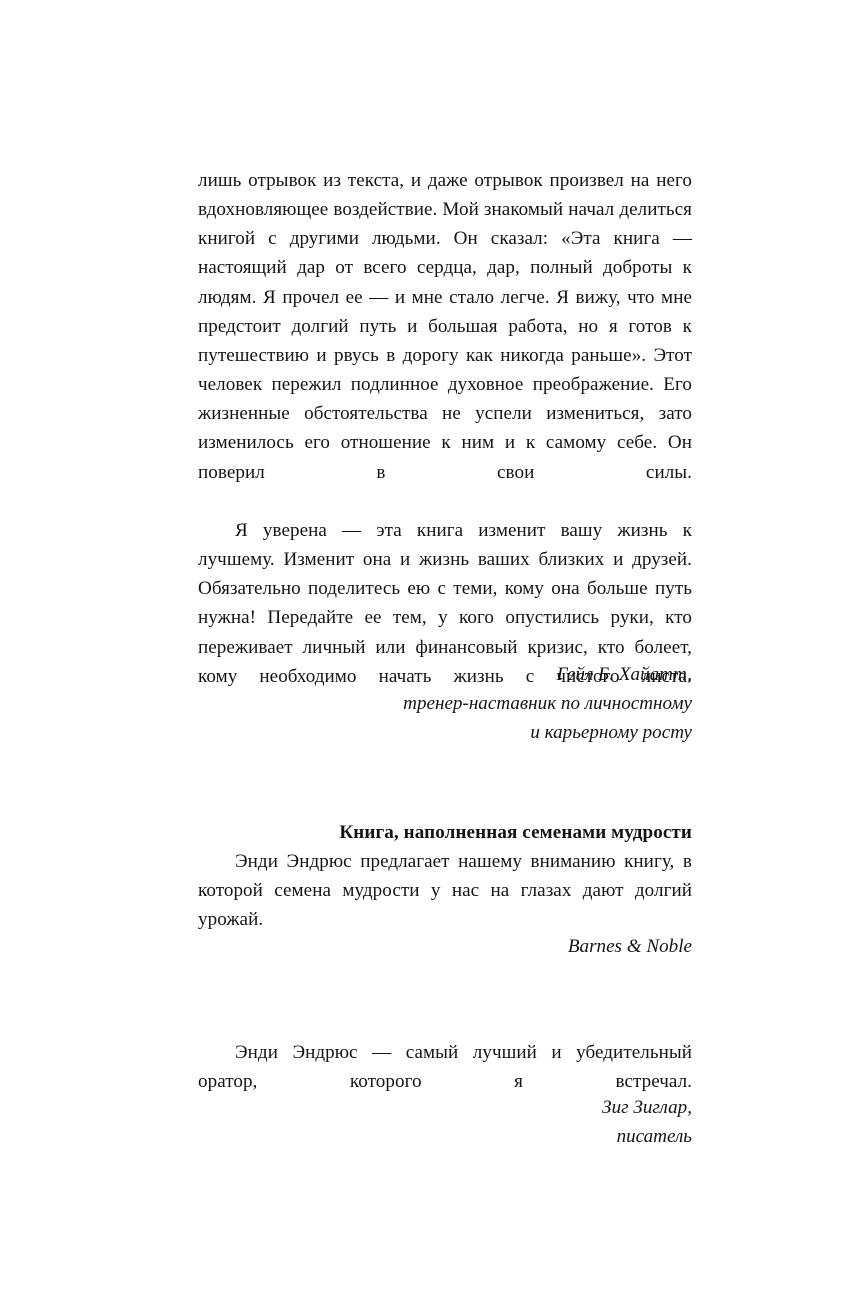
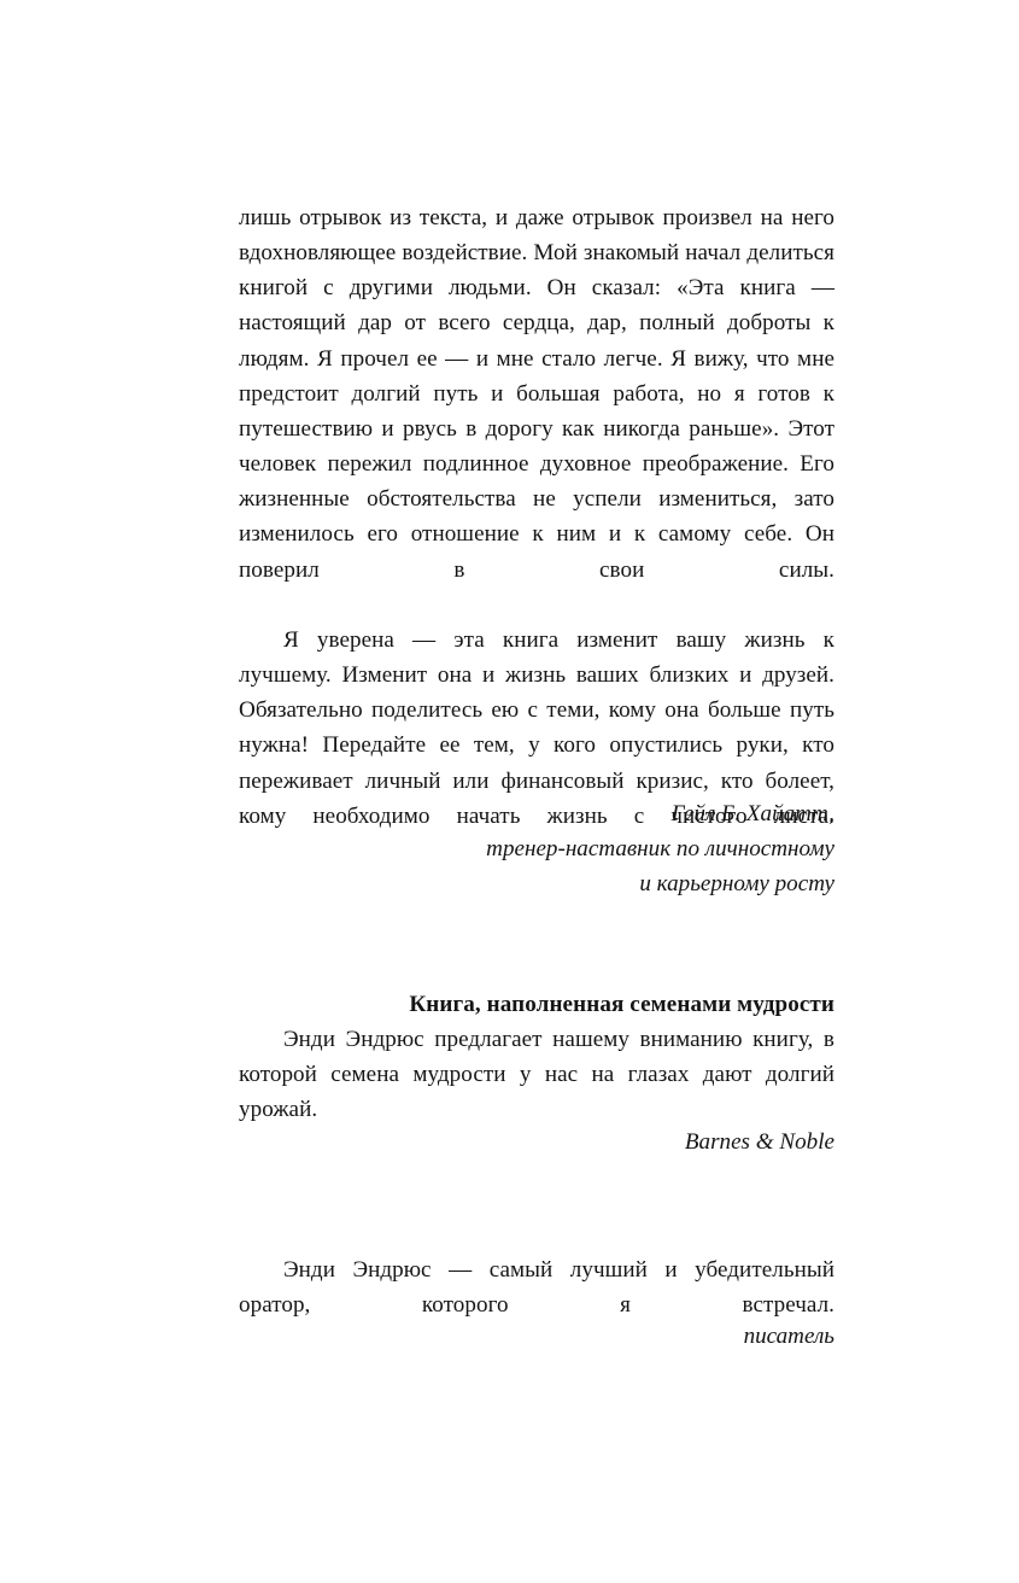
  лишь отрывок из текста, и даже отрывок произвел на него вдохновляющее воздействие. Мой знакомый начал делиться книгой с другими людьми. Он сказал: «Эта книга — настоящий дар от всего сердца, дар, полный доброты к людям. Я прочел ее — и мне стало легче. Я вижу, что мне предстоит долгий путь и большая работа, но я готов к путешествию и рвусь в дорогу как никогда раньше». Этот человек пережил подлинное духовное преображение. Его жизненные обстоятельства не успели измениться, зато изменилось его отношение к ним и к самому себе. Он поверил в свои силы.
  Я уверена — эта книга изменит вашу жизнь к лучшему. Изменит она и жизнь ваших близких и друзей. Обязательно поделитесь ею с теми, кому она больше путь нужна! Передайте ее тем, у кого опустились руки, кто переживает личный или финансовый кризис, кто болеет, кому необходимо начать жизнь с чистого листа.
  Гейл Б. Хайатт,
  тренер-наставник по личностному
  и карьерному росту
  Книга, наполненная семенами мудрости
  Энди Эндрюс предлагает нашему вниманию книгу, в которой семена мудрости у нас на глазах дают долгий урожай.
  Barnes & Noble
  Энди Эндрюс — самый лучший и убедительный оратор, которого я встречал.
- Зиг Зиглар,
  писатель
